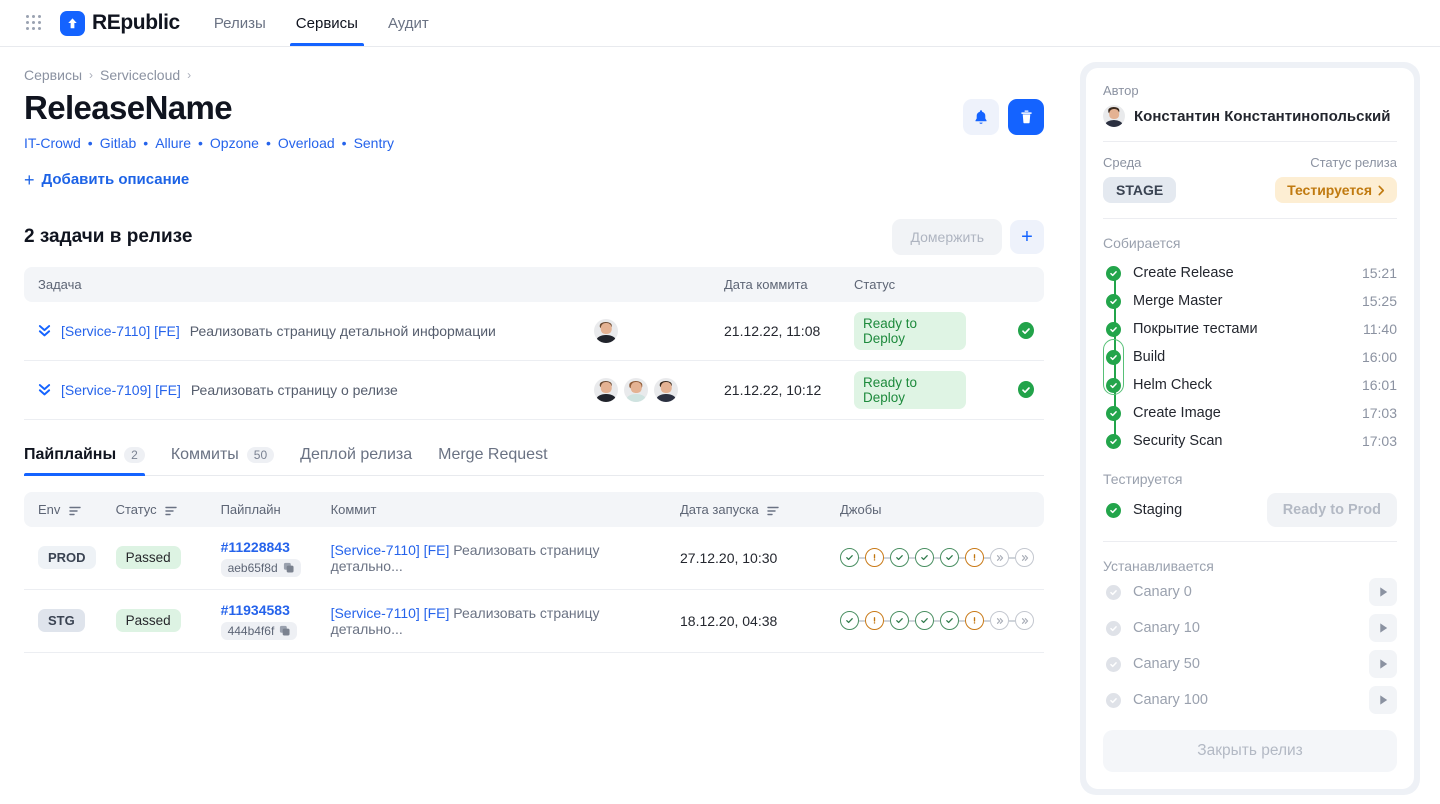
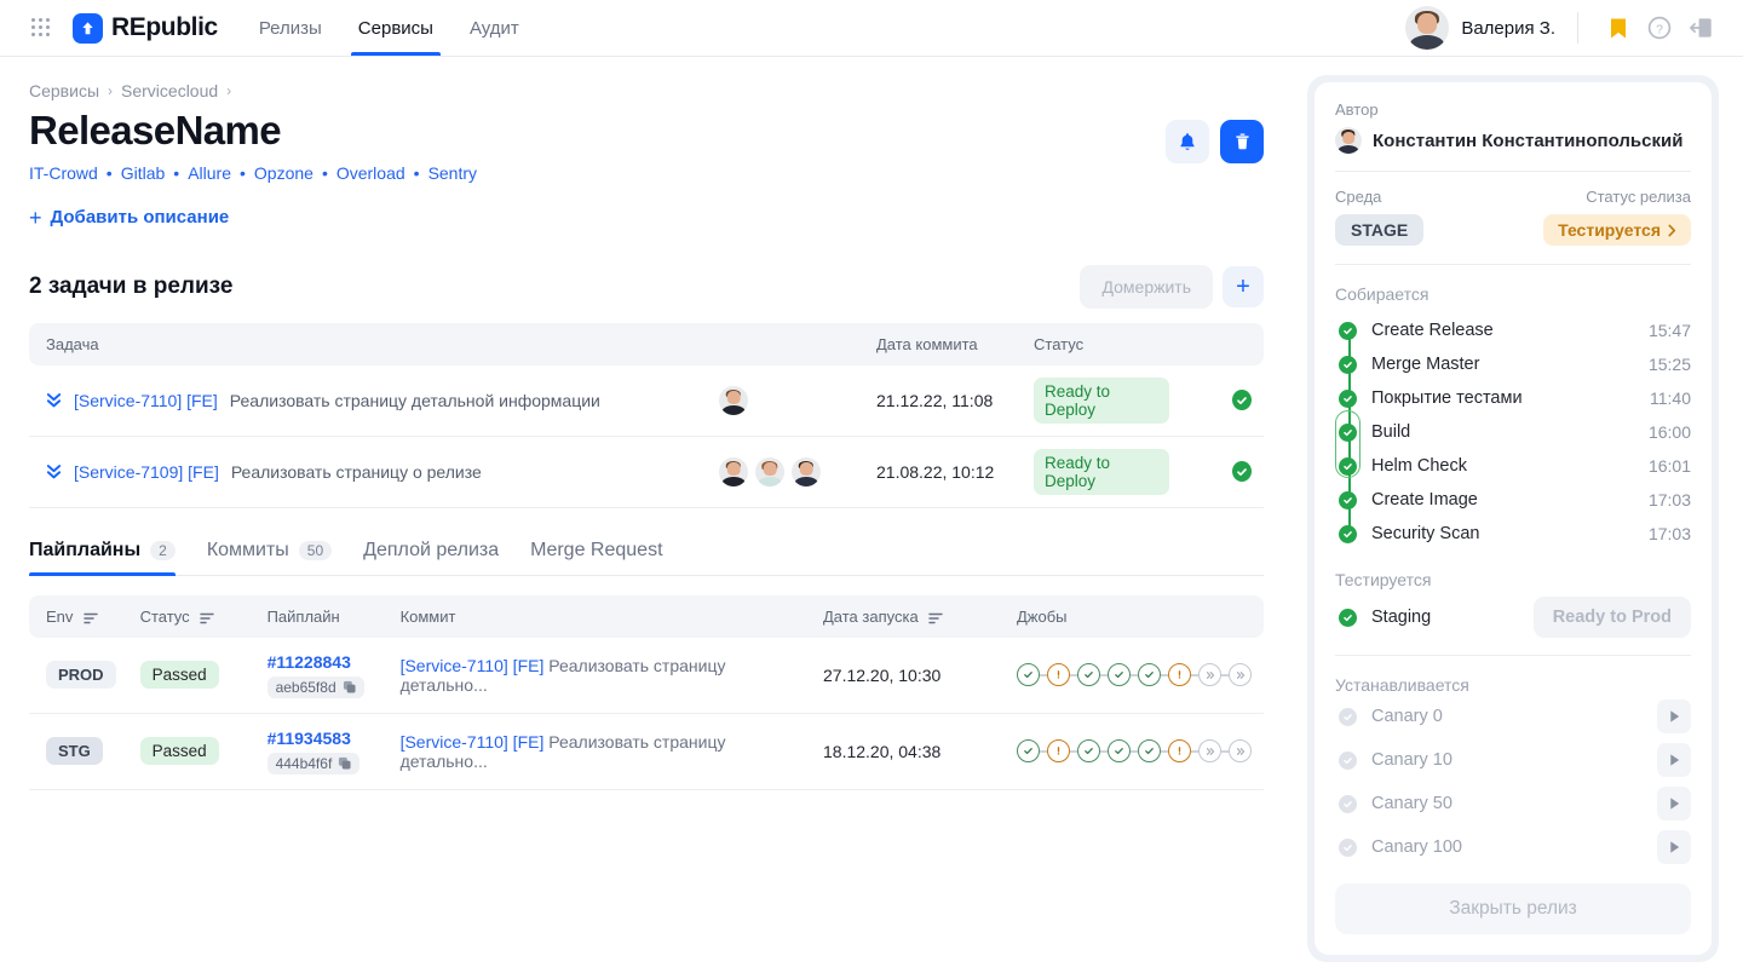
  REpublic
  Релизы
  Сервисы
  Аудит
+ Валерия З.
+ ?
  Сервисы
  ›
  Servicecloud
  ›
  ReleaseName
  IT-Crowd
  •
  Gitlab
  •
  Allure
  •
  Opzone
  •
  Overload
  •
  Sentry
  +
  Добавить описание
  2 задачи в релизе
  Домержить
  +
  Задача		Дата коммита	Статус
  [Service-7110] [FE] Реализовать страницу детальной информации		21.12.22, 11:08	Ready to Deploy
- [Service-7109] [FE] Реализовать страницу о релизе		21.12.22, 10:12	Ready to Deploy
+ [Service-7109] [FE] Реализовать страницу о релизе		21.08.22, 10:12	Ready to Deploy
  Пайплайны
  2
  Коммиты
  50
  Деплой релиза
  Merge Request
  Env	Статус	Пайплайн	Коммит	Дата запуска	Джобы
  PROD	Passed	#11228843 aeb65f8d	[Service-7110] [FE] Реализовать страницу детально...	27.12.20, 10:30
  STG	Passed	#11934583 444b4f6f	[Service-7110] [FE] Реализовать страницу детально...	18.12.20, 04:38
  Автор
  Константин Константинопольский
  Среда
  STAGE
  Статус релиза
  Тестируется
  Собирается
  Create Release
- 15:21
+ 15:47
  Merge Master
  15:25
  Покрытие тестами
  11:40
  Build
  16:00
  Helm Check
  16:01
  Create Image
  17:03
  Security Scan
  17:03
  Тестируется
  Staging
  Ready to Prod
  Устанавливается
  Canary 0
  Canary 10
  Canary 50
  Canary 100
  Закрыть релиз
